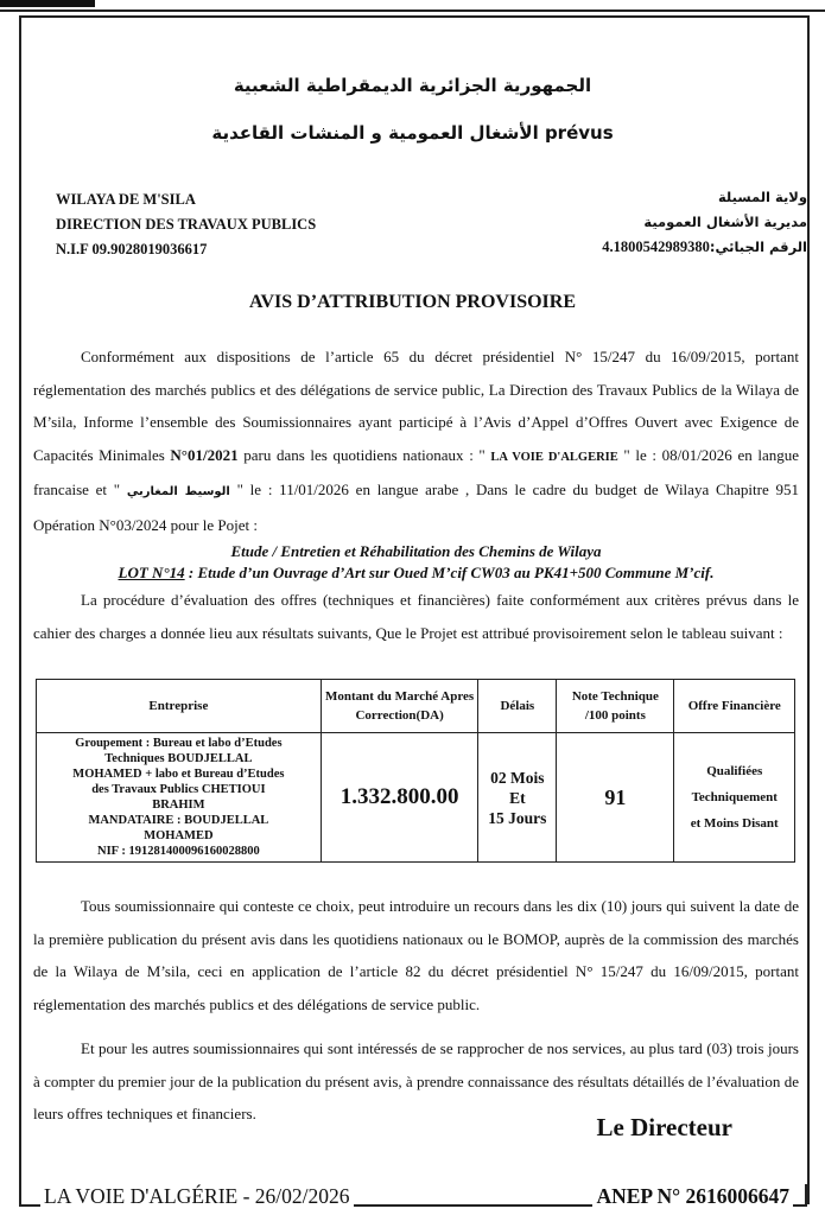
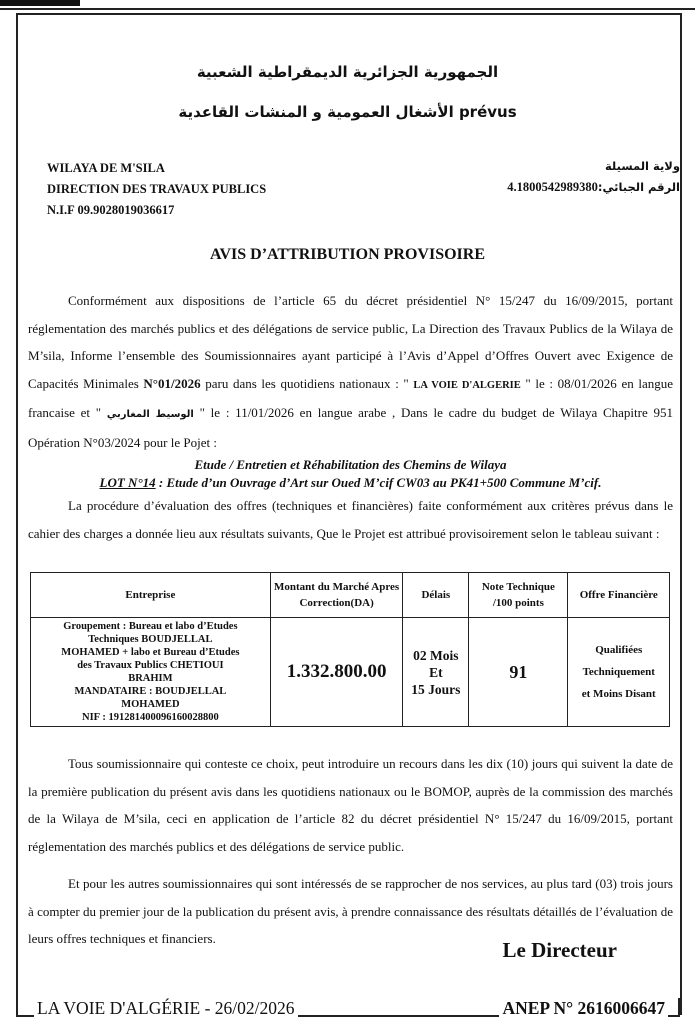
  الجمهورية الجزائرية الديمقراطية الشعبية
  prévus الأشغال العمومية و المنشات القاعدية
  WILAYA DE M'SILA
  DIRECTION DES TRAVAUX PUBLICS
  N.I.F 09.9028019036617
  ولاية المسيلة
- مديرية الأشغال العمومية
  الرقم الجبائي:4.1800542989380
  AVIS D’ATTRIBUTION PROVISOIRE
- Conformément aux dispositions de l’article 65 du décret présidentiel N° 15/247 du 16/09/2015, portant réglementation des marchés publics et des délégations de service public, La Direction des Travaux Publics de la Wilaya de M’sila, Informe l’ensemble des Soumissionnaires ayant participé à l’Avis d’Appel d’Offres Ouvert avec Exigence de Capacités Minimales N°01/2021 paru dans les quotidiens nationaux : " LA VOIE D'ALGERIE " le : 08/01/2026 en langue francaise et " الوسيط المغاربي " le : 11/01/2026 en langue arabe , Dans le cadre du budget de Wilaya Chapitre 951 Opération N°03/2024 pour le Pojet :
+ Conformément aux dispositions de l’article 65 du décret présidentiel N° 15/247 du 16/09/2015, portant réglementation des marchés publics et des délégations de service public, La Direction des Travaux Publics de la Wilaya de M’sila, Informe l’ensemble des Soumissionnaires ayant participé à l’Avis d’Appel d’Offres Ouvert avec Exigence de Capacités Minimales N°01/2026 paru dans les quotidiens nationaux : " LA VOIE D'ALGERIE " le : 08/01/2026 en langue francaise et " الوسيط المغاربي " le : 11/01/2026 en langue arabe , Dans le cadre du budget de Wilaya Chapitre 951 Opération N°03/2024 pour le Pojet :
  Etude / Entretien et Réhabilitation des Chemins de Wilaya
  LOT N°14 : Etude d’un Ouvrage d’Art sur Oued M’cif CW03 au PK41+500 Commune M’cif.
  La procédure d’évaluation des offres (techniques et financières) faite conformément aux critères prévus dans le cahier des charges a donnée lieu aux résultats suivants, Que le Projet est attribué provisoirement selon le tableau suivant :
  Entreprise	Montant du Marché Apres Correction(DA)	Délais	Note Technique /100 points	Offre Financière
  Groupement : Bureau et labo d’Etudes Techniques BOUDJELLAL MOHAMED + labo et Bureau d’Etudes des Travaux Publics CHETIOUI BRAHIM MANDATAIRE : BOUDJELLAL MOHAMED NIF : 191281400096160028800	1.332.800.00	02 Mois Et 15 Jours	91	Qualifiées Techniquement et Moins Disant
  Tous soumissionnaire qui conteste ce choix, peut introduire un recours dans les dix (10) jours qui suivent la date de la première publication du présent avis dans les quotidiens nationaux ou le BOMOP, auprès de la commission des marchés de la Wilaya de M’sila, ceci en application de l’article 82 du décret présidentiel N° 15/247 du 16/09/2015, portant réglementation des marchés publics et des délégations de service public.
  Et pour les autres soumissionnaires qui sont intéressés de se rapprocher de nos services, au plus tard (03) trois jours à compter du premier jour de la publication du présent avis, à prendre connaissance des résultats détaillés de l’évaluation de leurs offres techniques et financiers.
  Le Directeur
  LA VOIE D'ALGÉRIE - 26/02/2026
  ANEP N° 2616006647
